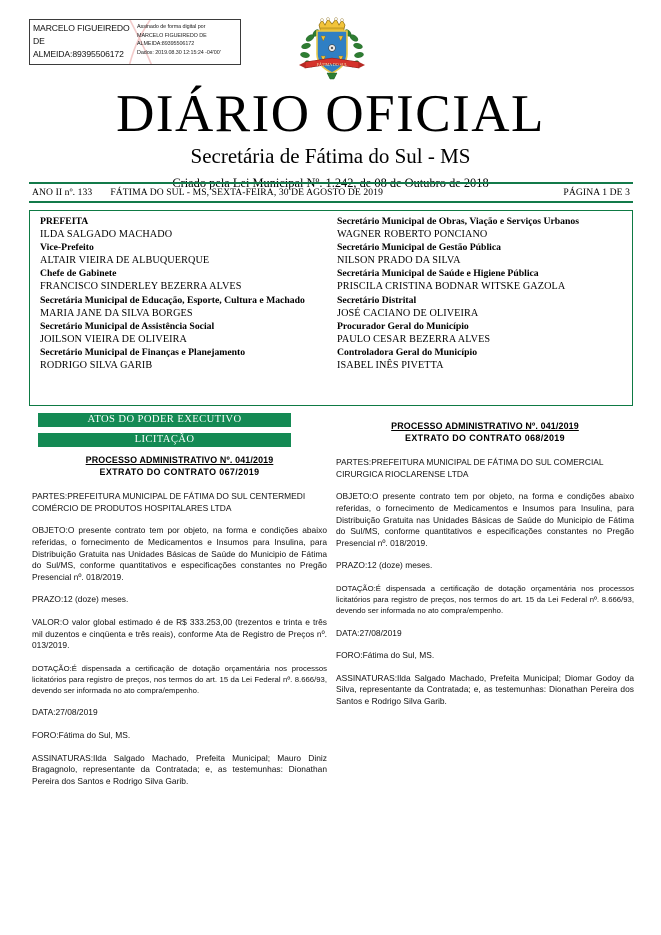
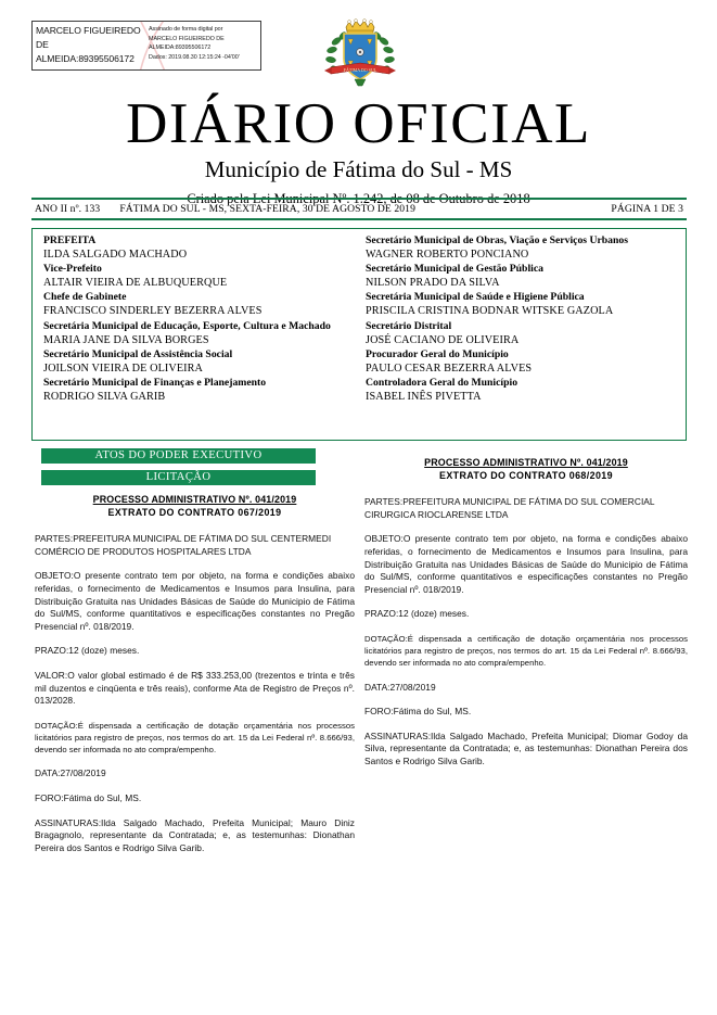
  MARCELO FIGUEIREDO
  DE
  ALMEIDA:89395506172
  DIÁRIO OFICIAL
- Secretária de Fátima do Sul - MS
+ Município de Fátima do Sul - MS
  Criado pela Lei Municipal Nº. 1.242, de 08 de Outubro de 2018
  ANO II nº. 133
  FÁTIMA DO SUL - MS, SEXTA-FEIRA, 30 DE AGOSTO DE 2019
  PÁGINA 1 DE 3
  PREFEITA
  ILDA SALGADO MACHADO
  Vice-Prefeito
  ALTAIR VIEIRA DE ALBUQUERQUE
  Chefe de Gabinete
  FRANCISCO SINDERLEY BEZERRA ALVES
  Secretária Municipal de Educação, Esporte, Cultura e Machado
  MARIA JANE DA SILVA BORGES
  Secretário Municipal de Assistência Social
  JOILSON VIEIRA DE OLIVEIRA
  Secretário Municipal de Finanças e Planejamento
  RODRIGO SILVA GARIB
  Secretário Municipal de Obras, Viação e Serviços Urbanos
  WAGNER ROBERTO PONCIANO
  Secretário Municipal de Gestão Pública
  NILSON PRADO DA SILVA
  Secretária Municipal de Saúde e Higiene Pública
  PRISCILA CRISTINA BODNAR WITSKE GAZOLA
  Secretário Distrital
  JOSÉ CACIANO DE OLIVEIRA
  Procurador Geral do Município
  PAULO CESAR BEZERRA ALVES
  Controladora Geral do Município
  ISABEL INÊS PIVETTA
  ATOS DO PODER EXECUTIVO
  LICITAÇÃO
  PROCESSO ADMINISTRATIVO Nº. 041/2019
  EXTRATO DO CONTRATO 067/2019
  PARTES:PREFEITURA MUNICIPAL DE FÁTIMA DO SUL CENTERMEDI COMÉRCIO DE PRODUTOS HOSPITALARES LTDA
  OBJETO:O presente contrato tem por objeto, na forma e condições abaixo referidas, o fornecimento de Medicamentos e Insumos para Insulina, para Distribuição Gratuita nas Unidades Básicas de Saúde do Municipio de Fátima do Sul/MS, conforme quantitativos e especificações constantes no Pregão Presencial nº. 018/2019.
  PRAZO:12 (doze) meses.
- VALOR:O valor global estimado é de R$ 333.253,00 (trezentos e trinta e três mil duzentos e cinqüenta e três reais), conforme Ata de Registro de Preços nº. 013/2019.
+ VALOR:O valor global estimado é de R$ 333.253,00 (trezentos e trinta e três mil duzentos e cinqüenta e três reais), conforme Ata de Registro de Preços nº. 013/2028.
  DOTAÇÃO:É dispensada a certificação de dotação orçamentária nos processos licitatórios para registro de preços, nos termos do art. 15 da Lei Federal nº. 8.666/93, devendo ser informada no ato compra/empenho.
  DATA:27/08/2019
  FORO:Fátima do Sul, MS.
  ASSINATURAS:Ilda Salgado Machado, Prefeita Municipal; Mauro Diniz Bragagnolo, representante da Contratada; e, as testemunhas: Dionathan Pereira dos Santos e Rodrigo Silva Garib.
  PROCESSO ADMINISTRATIVO Nº. 041/2019
  EXTRATO DO CONTRATO 068/2019
  PARTES:PREFEITURA MUNICIPAL DE FÁTIMA DO SUL COMERCIAL CIRURGICA RIOCLARENSE LTDA
  OBJETO:O presente contrato tem por objeto, na forma e condições abaixo referidas, o fornecimento de Medicamentos e Insumos para Insulina, para Distribuição Gratuita nas Unidades Básicas de Saúde do Municipio de Fátima do Sul/MS, conforme quantitativos e especificações constantes no Pregão Presencial nº. 018/2019.
  PRAZO:12 (doze) meses.
  DOTAÇÃO:É dispensada a certificação de dotação orçamentária nos processos licitatórios para registro de preços, nos termos do art. 15 da Lei Federal nº. 8.666/93, devendo ser informada no ato compra/empenho.
  DATA:27/08/2019
  FORO:Fátima do Sul, MS.
  ASSINATURAS:Ilda Salgado Machado, Prefeita Municipal; Diomar Godoy da Silva, representante da Contratada; e, as testemunhas: Dionathan Pereira dos Santos e Rodrigo Silva Garib.
